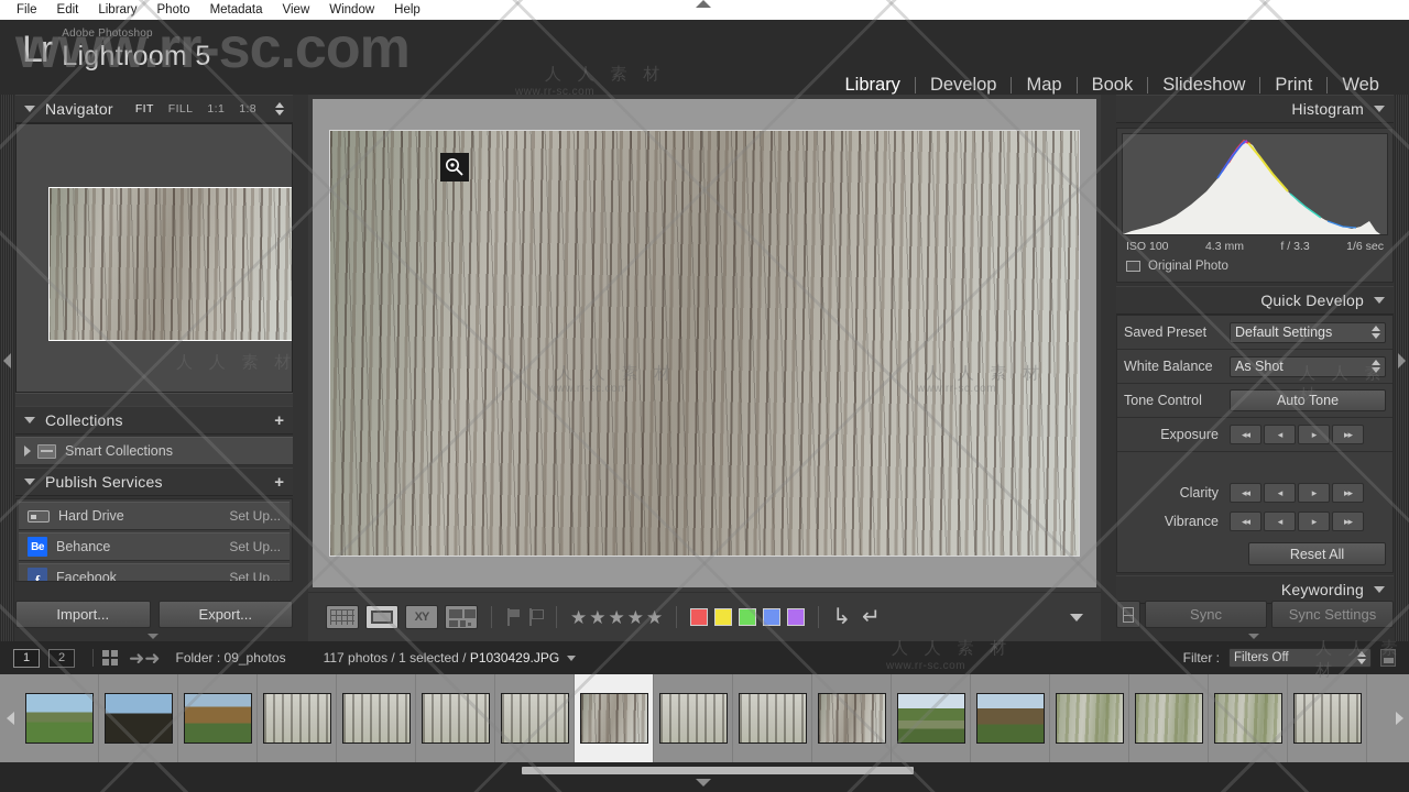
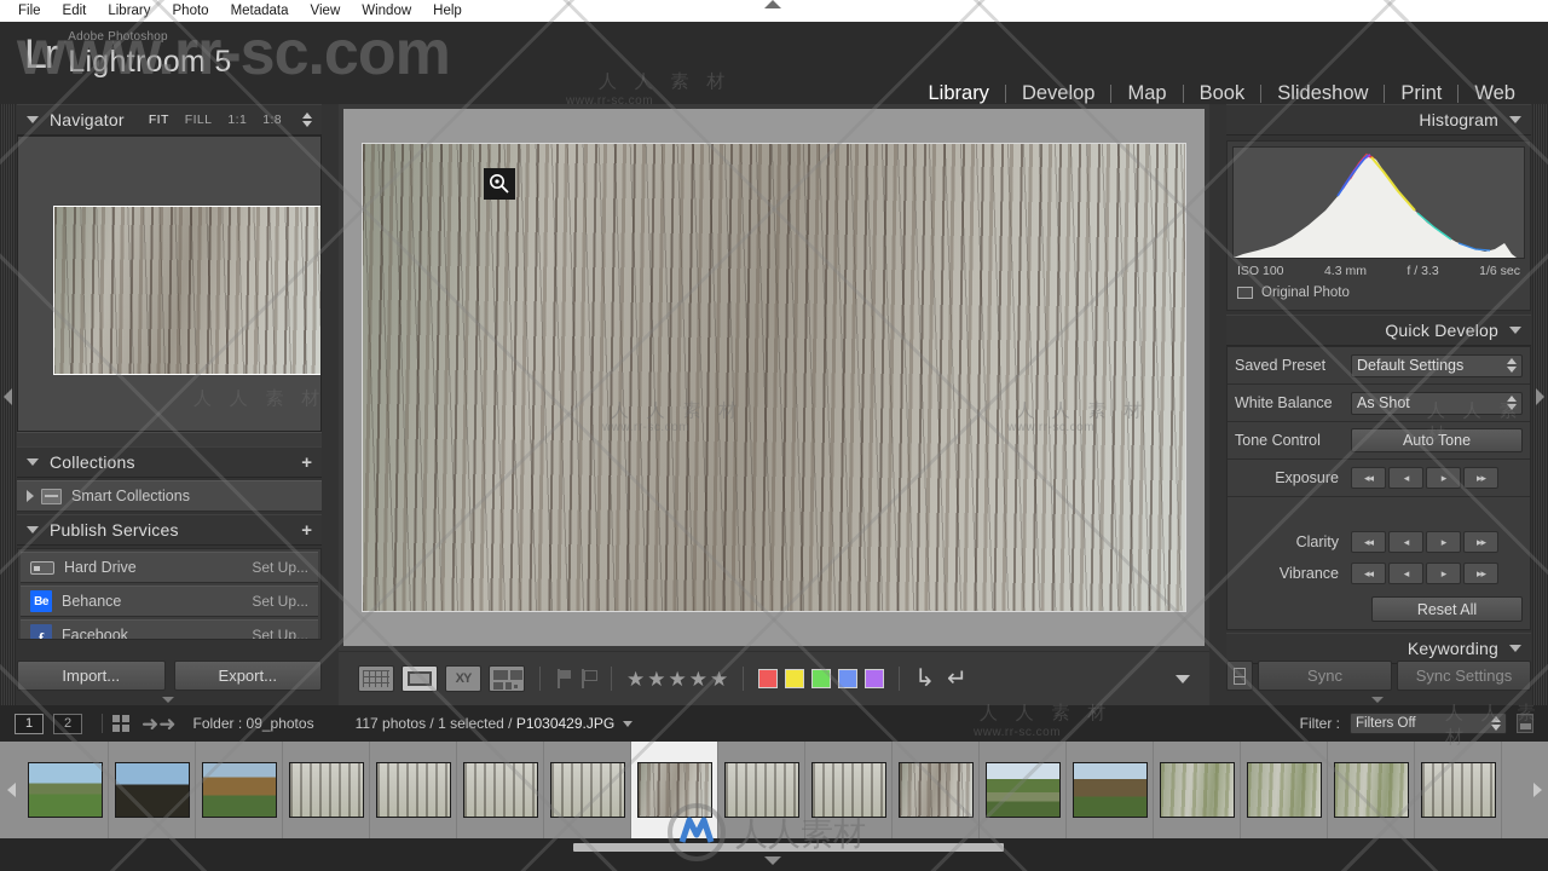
+ 人人素材
